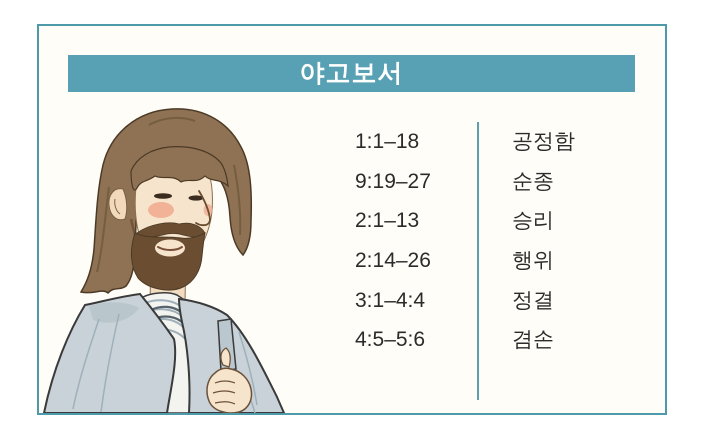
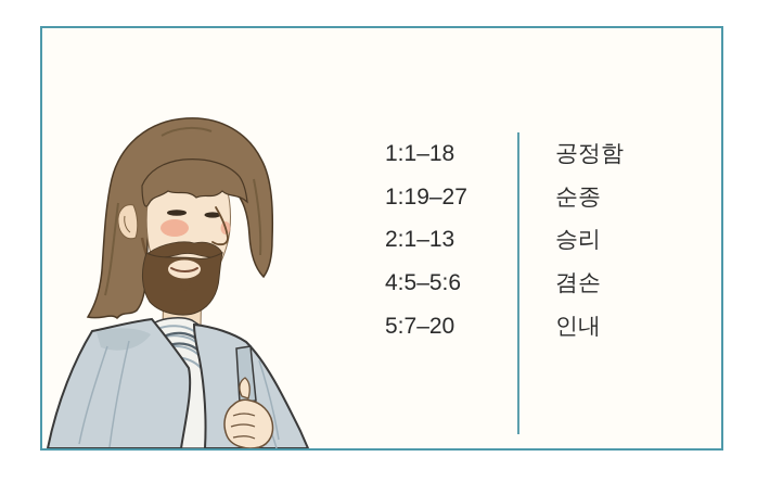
- 야고보서
  1:1–18
  공정함
- 9:19–27
+ 1:19–27
  순종
  2:1–13
  승리
- 2:14–26
- 행위
- 3:1–4:4
- 정결
  4:5–5:6
  겸손
+ 5:7–20
+ 인내
